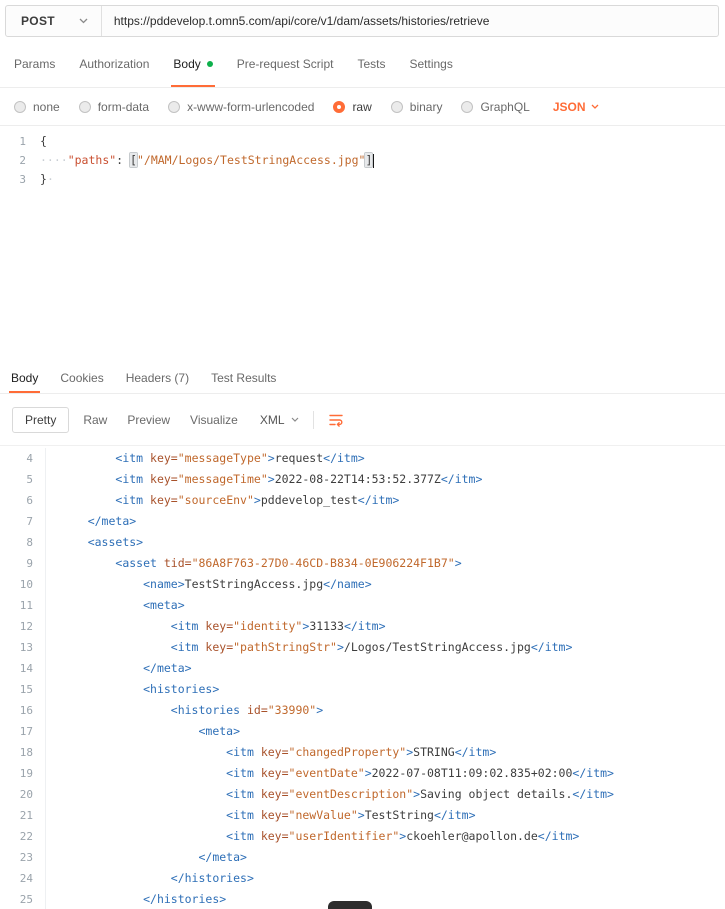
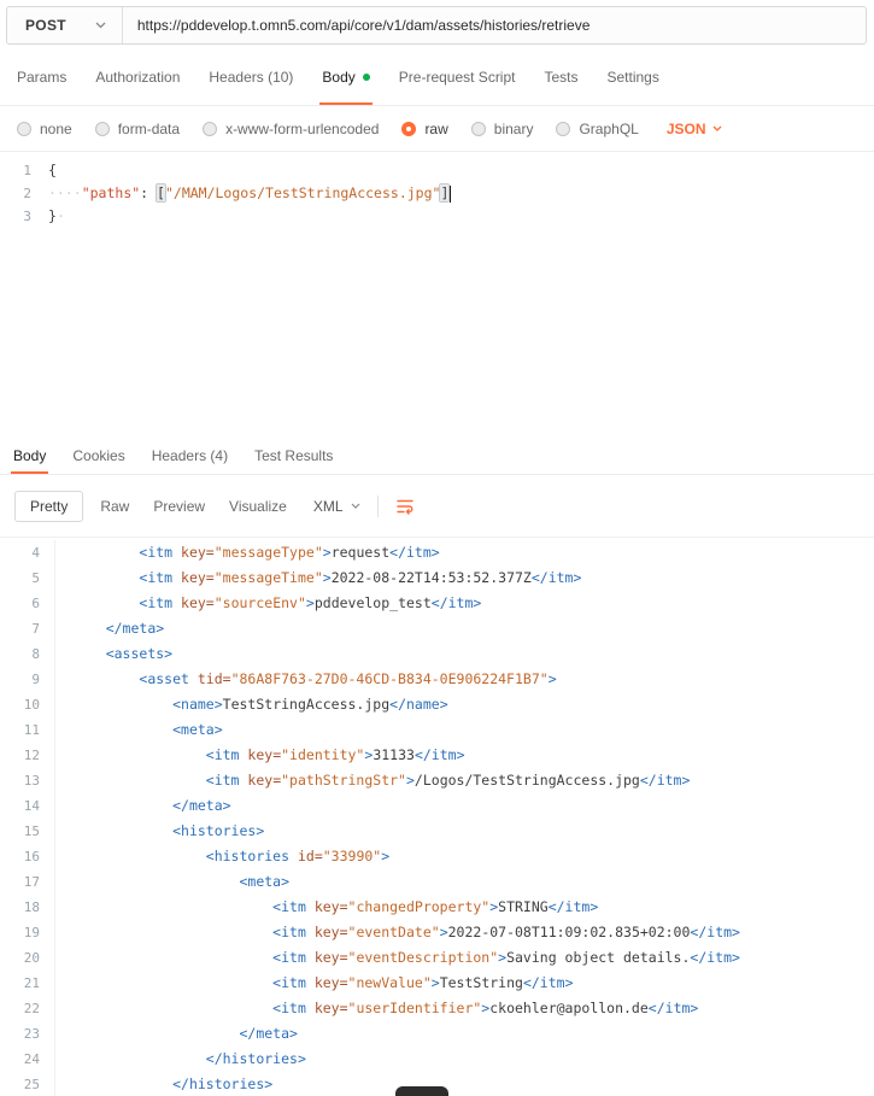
  POST
  https://pddevelop.t.omn5.com/api/core/v1/dam/assets/histories/retrieve
  Params
  Authorization
+ Headers (10)
  Body
  Pre-request Script
  Tests
  Settings
  none
  form-data
  x-www-form-urlencoded
  raw
  binary
  GraphQL
  JSON
  1
  {
  2
  ····"paths": ["/MAM/Logos/TestStringAccess.jpg"]
  3
  }·
  Body
  Cookies
- Headers (7)
+ Headers (4)
  Test Results
  Pretty
  Raw
  Preview
  Visualize
  XML
  4
  <itm key="messageType">request</itm>
  5
  <itm key="messageTime">2022-08-22T14:53:52.377Z</itm>
  6
  <itm key="sourceEnv">pddevelop_test</itm>
  7
  </meta>
  8
  <assets>
  9
  <asset tid="86A8F763-27D0-46CD-B834-0E906224F1B7">
  10
  <name>TestStringAccess.jpg</name>
  11
  <meta>
  12
  <itm key="identity">31133</itm>
  13
  <itm key="pathStringStr">/Logos/TestStringAccess.jpg</itm>
  14
  </meta>
  15
  <histories>
  16
  <histories id="33990">
  17
  <meta>
  18
  <itm key="changedProperty">STRING</itm>
  19
  <itm key="eventDate">2022-07-08T11:09:02.835+02:00</itm>
  20
  <itm key="eventDescription">Saving object details.</itm>
  21
  <itm key="newValue">TestString</itm>
  22
  <itm key="userIdentifier">ckoehler@apollon.de</itm>
  23
  </meta>
  24
  </histories>
  25
  </histories>
